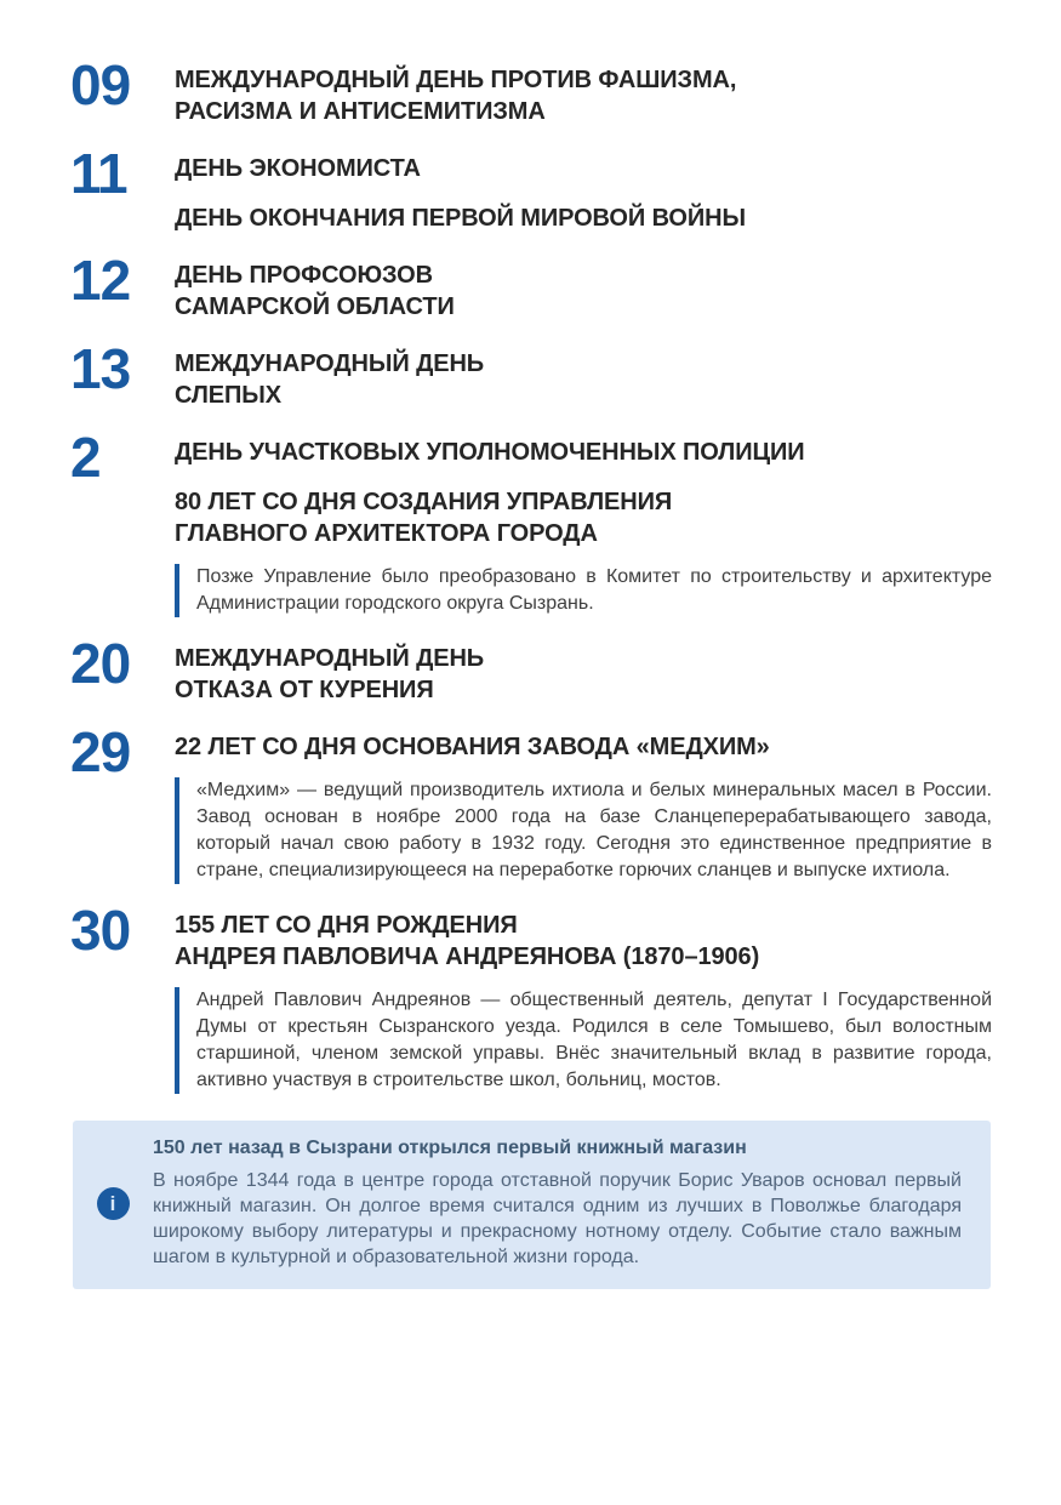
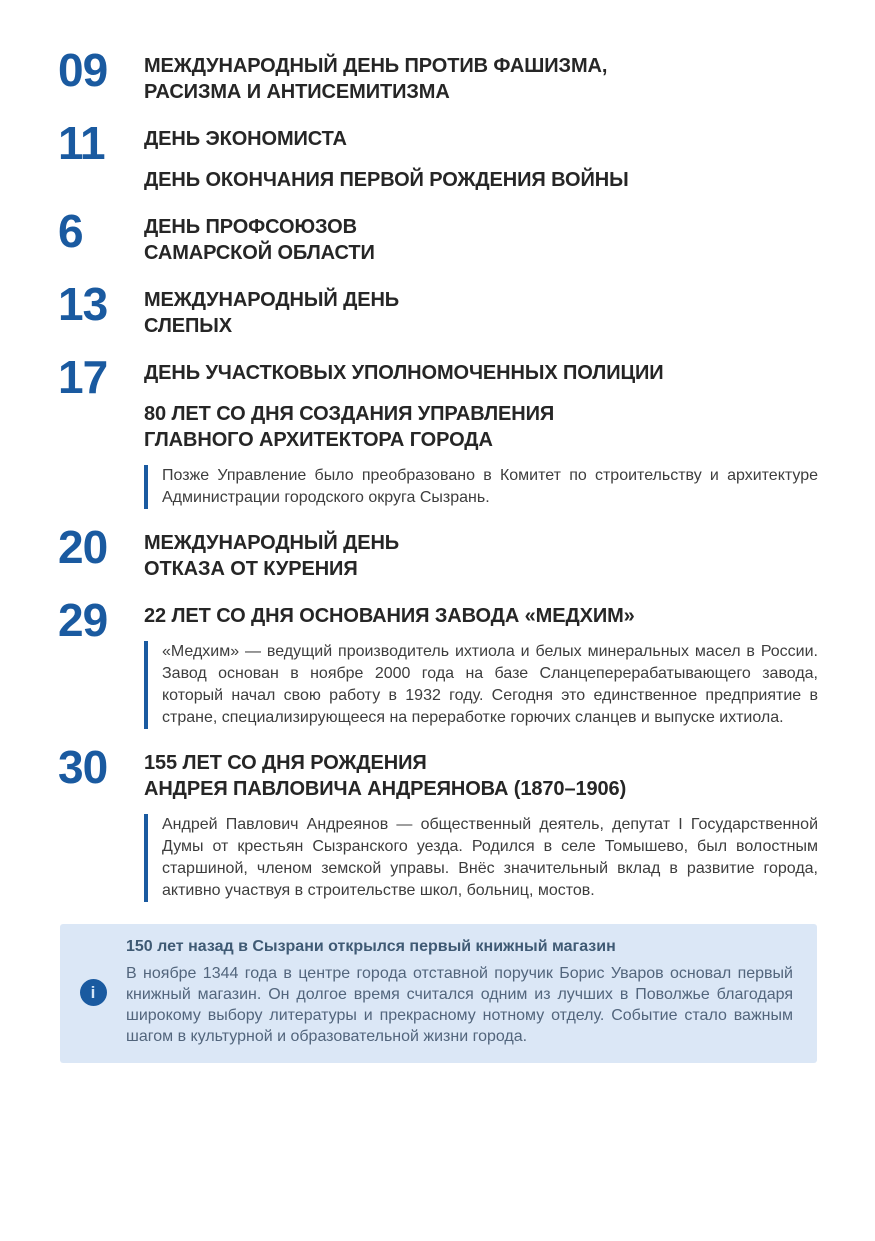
  09
  МЕЖДУНАРОДНЫЙ ДЕНЬ ПРОТИВ ФАШИЗМА,
  РАСИЗМА И АНТИСЕМИТИЗМА
  11
  ДЕНЬ ЭКОНОМИСТА
- ДЕНЬ ОКОНЧАНИЯ ПЕРВОЙ МИРОВОЙ ВОЙНЫ
+ ДЕНЬ ОКОНЧАНИЯ ПЕРВОЙ РОЖДЕНИЯ ВОЙНЫ
- 12
+ 6
  ДЕНЬ ПРОФСОЮЗОВ
  САМАРСКОЙ ОБЛАСТИ
  13
  МЕЖДУНАРОДНЫЙ ДЕНЬ
  СЛЕПЫХ
- 2
+ 17
  ДЕНЬ УЧАСТКОВЫХ УПОЛНОМОЧЕННЫХ ПОЛИЦИИ
  80 ЛЕТ СО ДНЯ СОЗДАНИЯ УПРАВЛЕНИЯ
  ГЛАВНОГО АРХИТЕКТОРА ГОРОДА
  Позже Управление было преобразовано в Комитет по строительству и архитектуре Администрации городского округа Сызрань.
  20
  МЕЖДУНАРОДНЫЙ ДЕНЬ
  ОТКАЗА ОТ КУРЕНИЯ
  29
  22 ЛЕТ СО ДНЯ ОСНОВАНИЯ ЗАВОДА «МЕДХИМ»
  «Медхим» — ведущий производитель ихтиола и белых минеральных масел в России. Завод основан в ноябре 2000 года на базе Сланцеперерабатывающего завода, который начал свою работу в 1932 году. Сегодня это единственное предприятие в стране, специализирующееся на переработке горючих сланцев и выпуске ихтиола.
  30
  155 ЛЕТ СО ДНЯ РОЖДЕНИЯ
  АНДРЕЯ ПАВЛОВИЧА АНДРЕЯНОВА (1870–1906)
  Андрей Павлович Андреянов — общественный деятель, депутат I Государственной Думы от крестьян Сызранского уезда. Родился в селе Томышево, был волостным старшиной, членом земской управы. Внёс значительный вклад в развитие города, активно участвуя в строительстве школ, больниц, мостов.
  i
  150 лет назад в Сызрани открылся первый книжный магазин
  В ноябре 1344 года в центре города отставной поручик Борис Уваров основал первый книжный магазин. Он долгое время считался одним из лучших в Поволжье благодаря широкому выбору литературы и прекрасному нотному отделу. Событие стало важным шагом в культурной и образовательной жизни города.
